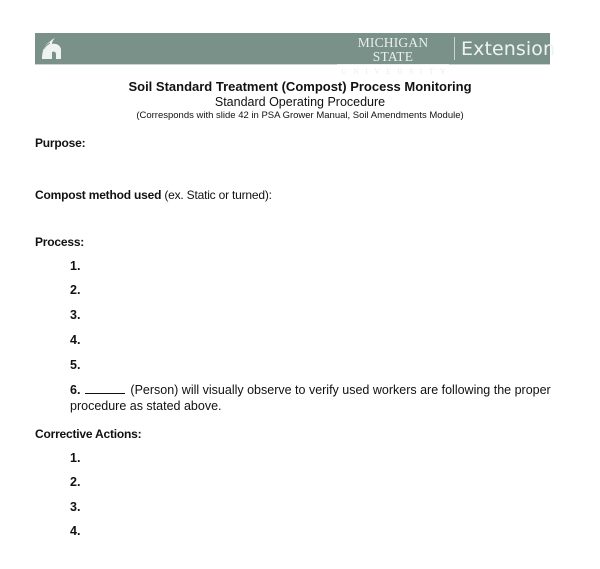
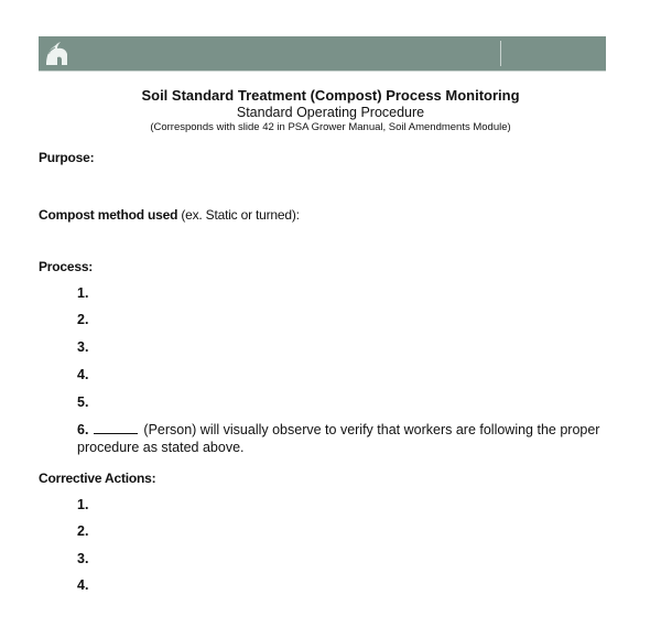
- MICHIGAN STATE
- Extension
  Soil Standard Treatment (Compost) Process Monitoring
  Standard Operating Procedure
  (Corresponds with slide 42 in PSA Grower Manual, Soil Amendments Module)
  Purpose:
  Compost method used (ex. Static or turned):
  Process:
  1.
  2.
  3.
  4.
  5.
- 6. (Person) will visually observe to verify used workers are following the proper procedure as stated above.
+ 6. (Person) will visually observe to verify that workers are following the proper procedure as stated above.
  Corrective Actions:
  1.
  2.
  3.
  4.
